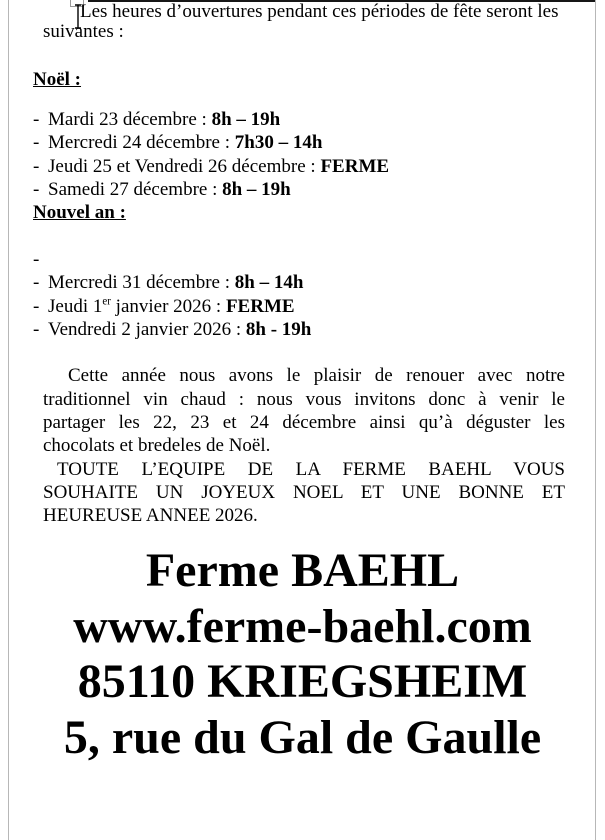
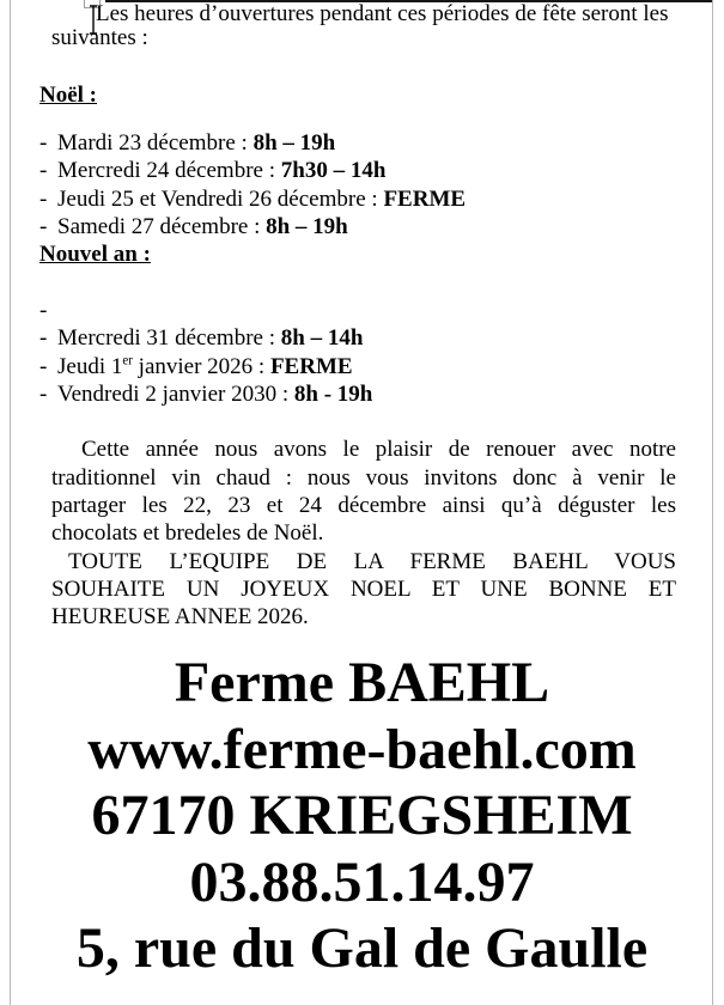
  Les heures d’ouvertures pendant ces périodes de fête seront les
  suivantes :
  Noël :
  -
  Mardi 23 décembre : 8h – 19h
  -
  Mercredi 24 décembre : 7h30 – 14h
  -
  Jeudi 25 et Vendredi 26 décembre : FERME
  -
  Samedi 27 décembre : 8h – 19h
  Nouvel an :
  -
  -
  Mercredi 31 décembre : 8h – 14h
  -
  Jeudi 1er janvier 2026 : FERME
  -
- Vendredi 2 janvier 2026 : 8h - 19h
+ Vendredi 2 janvier 2030 : 8h - 19h
  Cette année nous avons le plaisir de renouer avec notre
  traditionnel vin chaud : nous vous invitons donc à venir le
  partager les 22, 23 et 24 décembre ainsi qu’à déguster les
  chocolats et bredeles de Noël.
  TOUTE L’EQUIPE DE LA FERME BAEHL VOUS
  SOUHAITE UN JOYEUX NOEL ET UNE BONNE ET
  HEUREUSE ANNEE 2026.
  Ferme BAEHL
  www.ferme-baehl.com
- 85110 KRIEGSHEIM
+ 67170 KRIEGSHEIM
+ 03.88.51.14.97
  5, rue du Gal de Gaulle
